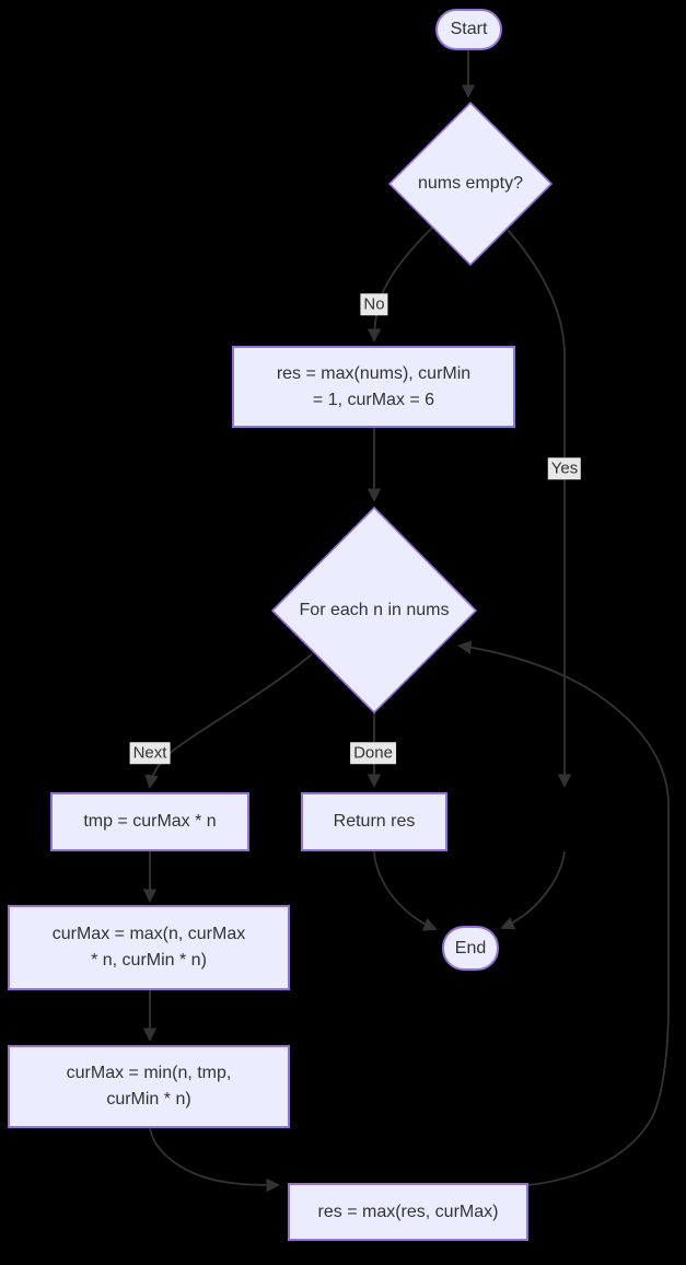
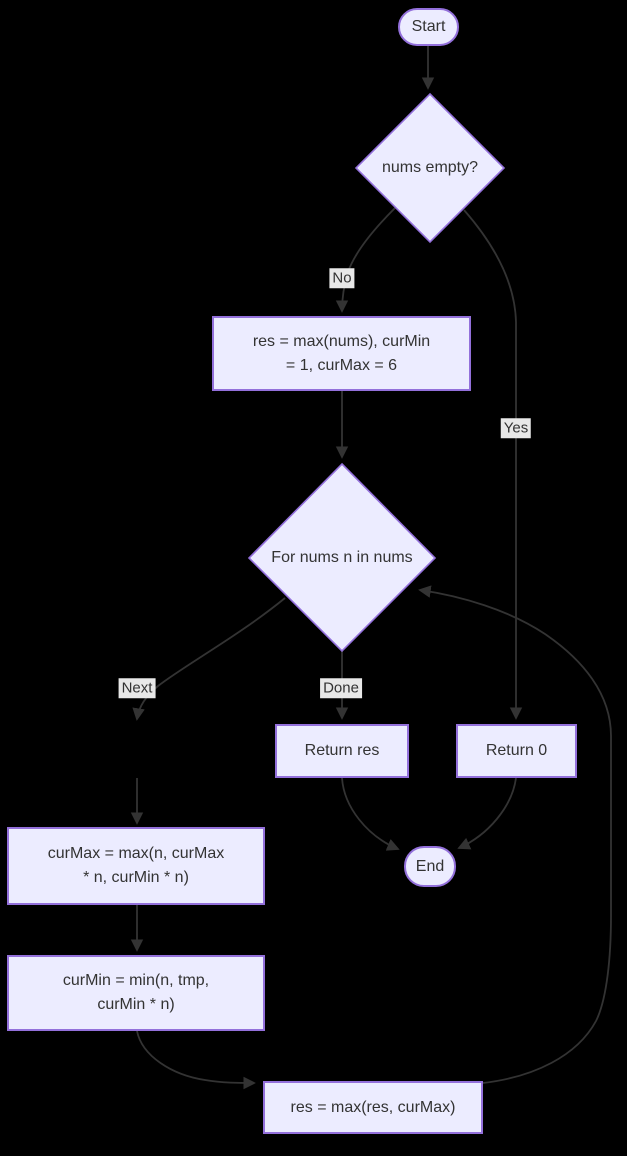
  Start
  nums empty?
  res = max(nums), curMin = 1, curMax = 6
- For each n in nums
+ For nums n in nums
- tmp = curMax * n
  Return res
+ Return 0
  End
  curMax = max(n, curMax * n, curMin * n)
- curMax = min(n, tmp, curMin * n)
+ curMin = min(n, tmp, curMin * n)
  res = max(res, curMax)
  No
  Yes
  Next
  Done
